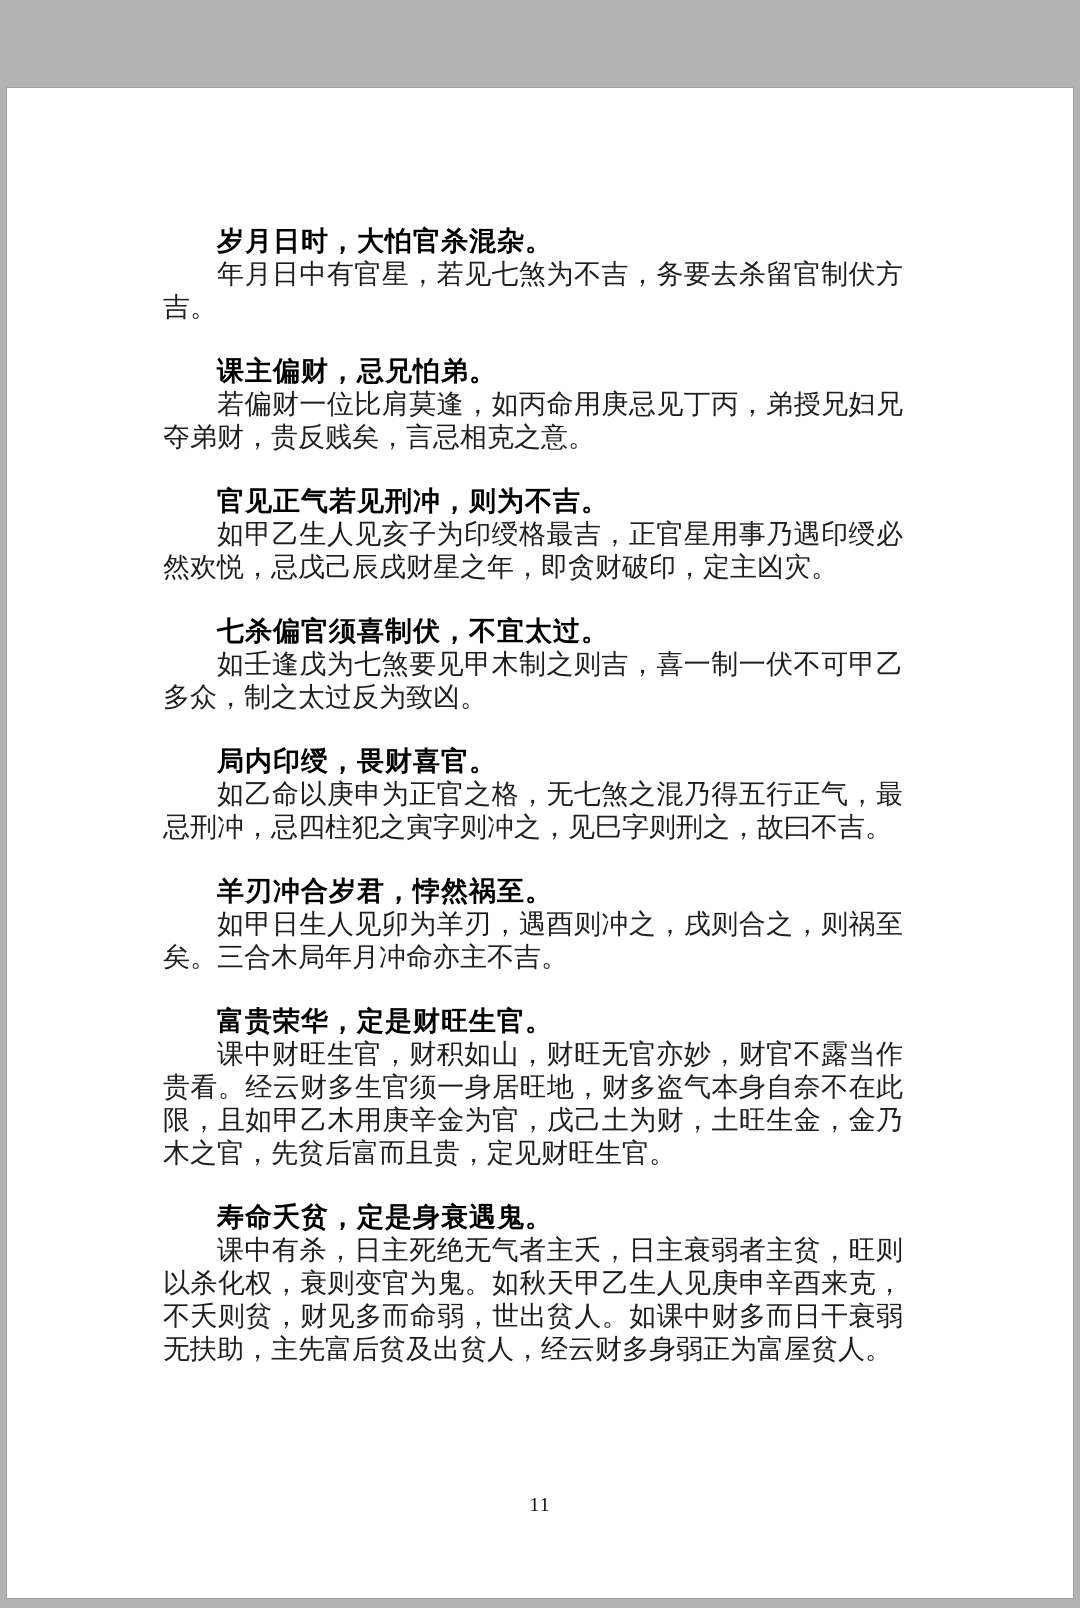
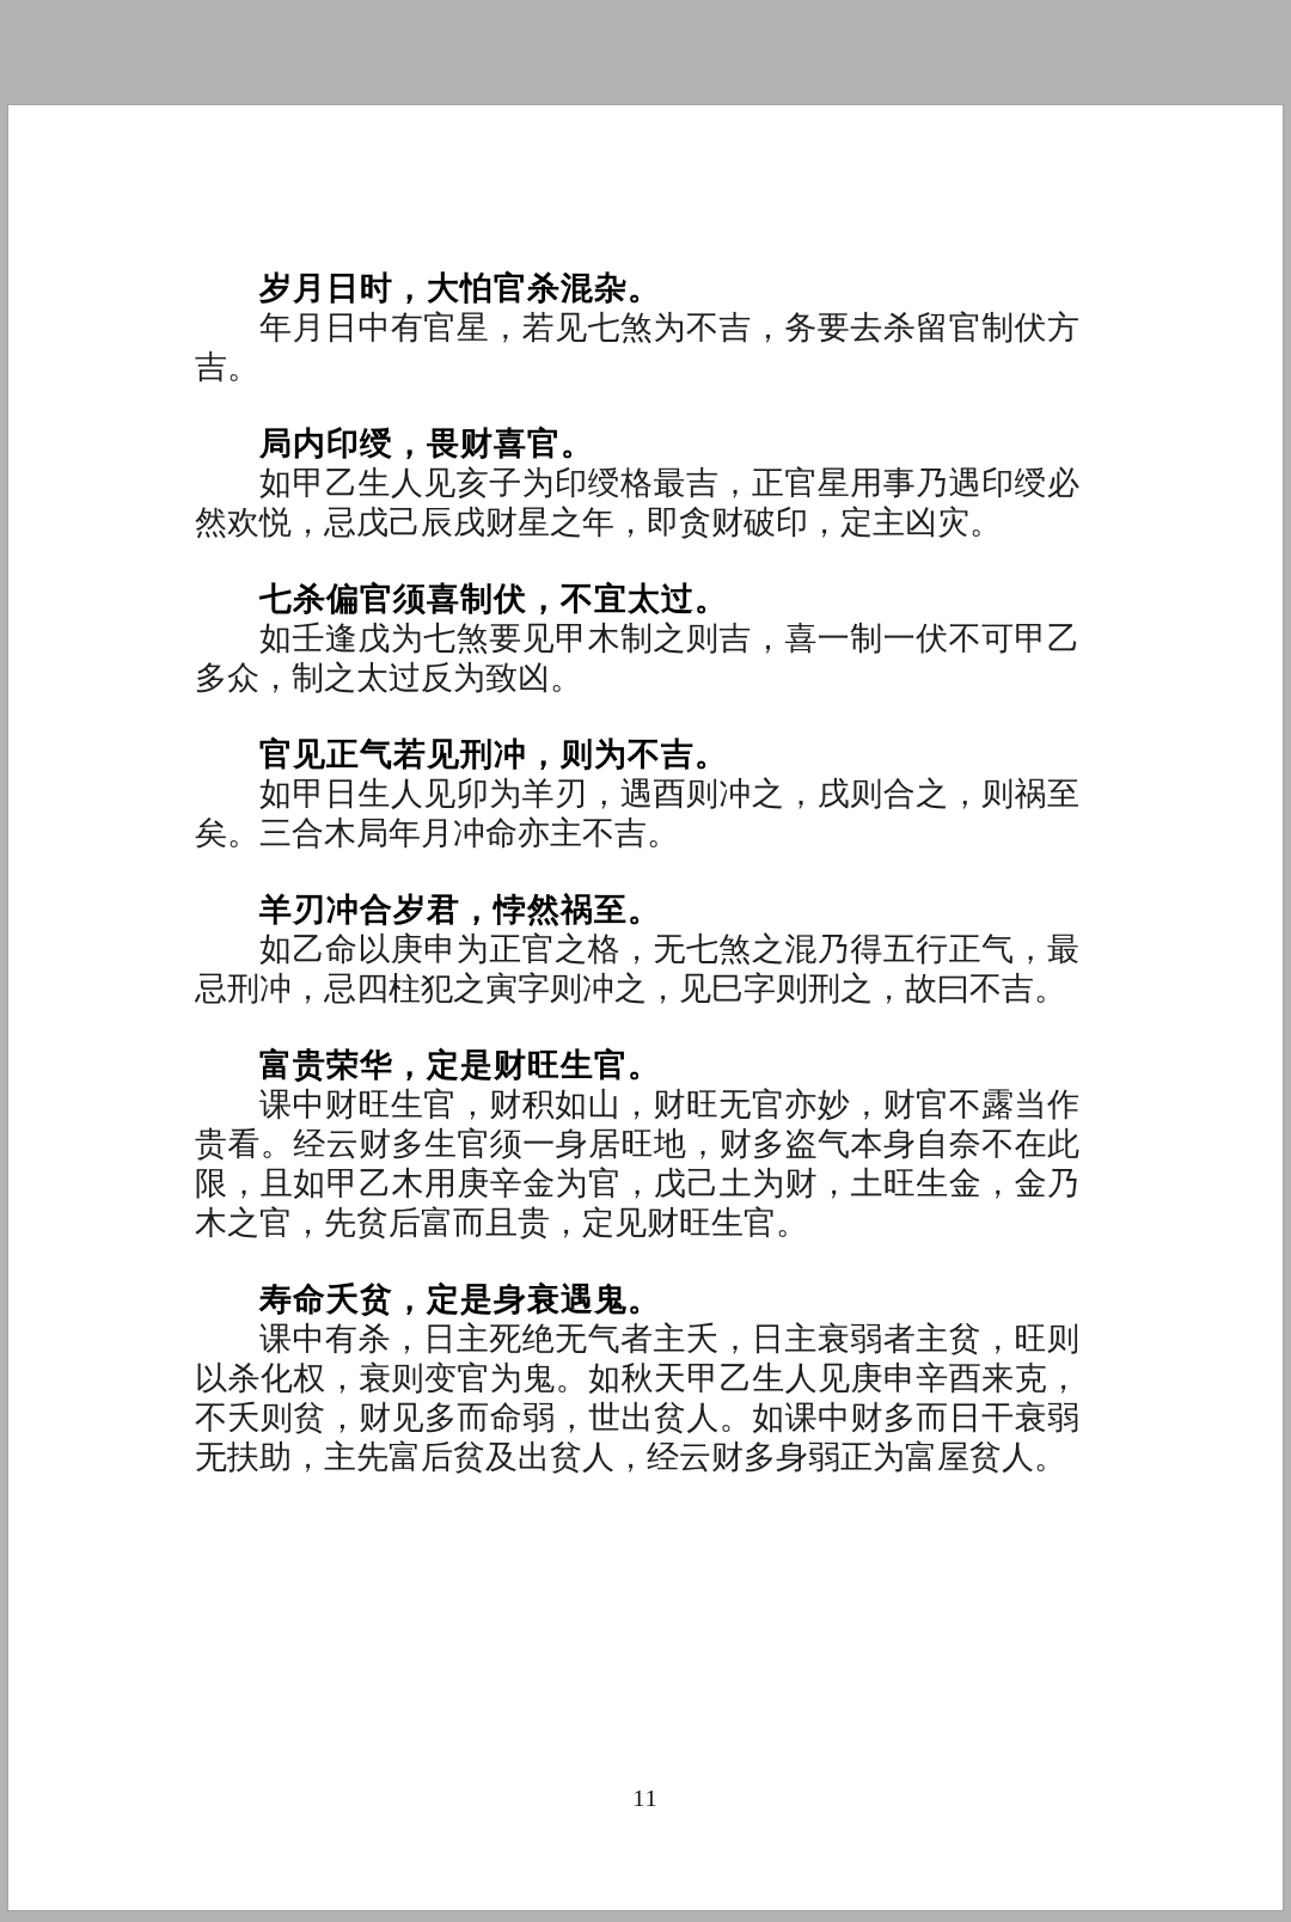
  岁月日时，大怕官杀混杂。
  年月日中有官星，若见七煞为不吉，务要去杀留官制伏方吉。
- 课主偏财，忌兄怕弟。
- 若偏财一位比肩莫逢，如丙命用庚忌见丁丙，弟授兄妇兄夺弟财，贵反贱矣，言忌相克之意。
- 官见正气若见刑冲，则为不吉。
+ 局内印绶，畏财喜官。
  如甲乙生人见亥子为印绶格最吉，正官星用事乃遇印绶必然欢悦，忌戊己辰戌财星之年，即贪财破印，定主凶灾。
  七杀偏官须喜制伏，不宜太过。
  如壬逢戊为七煞要见甲木制之则吉，喜一制一伏不可甲乙多众，制之太过反为致凶。
- 局内印绶，畏财喜官。
+ 官见正气若见刑冲，则为不吉。
- 如乙命以庚申为正官之格，无七煞之混乃得五行正气，最忌刑冲，忌四柱犯之寅字则冲之，见巳字则刑之，故曰不吉。
+ 如甲日生人见卯为羊刃，遇酉则冲之，戌则合之，则祸至矣。三合木局年月冲命亦主不吉。
  羊刃冲合岁君，悖然祸至。
- 如甲日生人见卯为羊刃，遇酉则冲之，戌则合之，则祸至矣。三合木局年月冲命亦主不吉。
+ 如乙命以庚申为正官之格，无七煞之混乃得五行正气，最忌刑冲，忌四柱犯之寅字则冲之，见巳字则刑之，故曰不吉。
  富贵荣华，定是财旺生官。
  课中财旺生官，财积如山，财旺无官亦妙，财官不露当作贵看。经云财多生官须一身居旺地，财多盗气本身自奈不在此限，且如甲乙木用庚辛金为官，戊己土为财，土旺生金，金乃木之官，先贫后富而且贵，定见财旺生官。
  寿命夭贫，定是身衰遇鬼。
  课中有杀，日主死绝无气者主夭，日主衰弱者主贫，旺则以杀化权，衰则变官为鬼。如秋天甲乙生人见庚申辛酉来克，不夭则贫，财见多而命弱，世出贫人。如课中财多而日干衰弱无扶助，主先富后贫及出贫人，经云财多身弱正为富屋贫人。
  11
